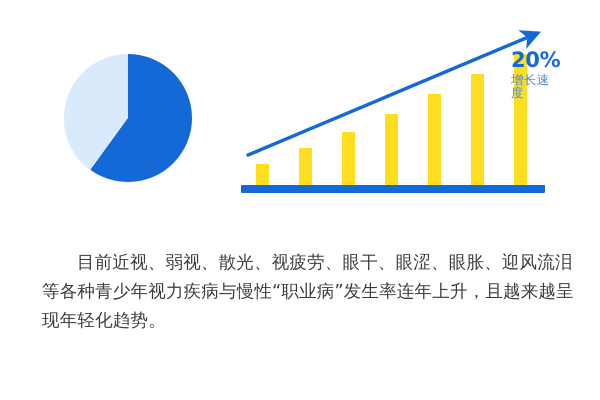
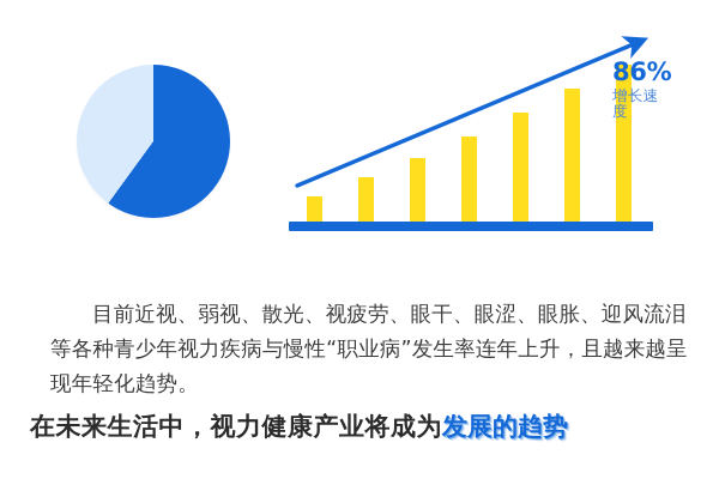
- 20%
+ 86%
  增长速度
  目前近视、弱视、散光、视疲劳、眼干、眼涩、眼胀、迎风流泪等各种青少年视力疾病与慢性“职业病”发生率连年上升，且越来越呈现年轻化趋势。
+ 在未来生活中，视力健康产业将成为发展的趋势
